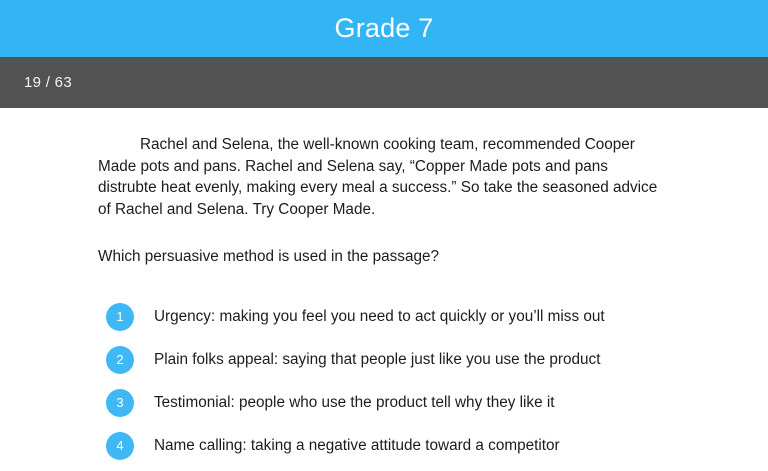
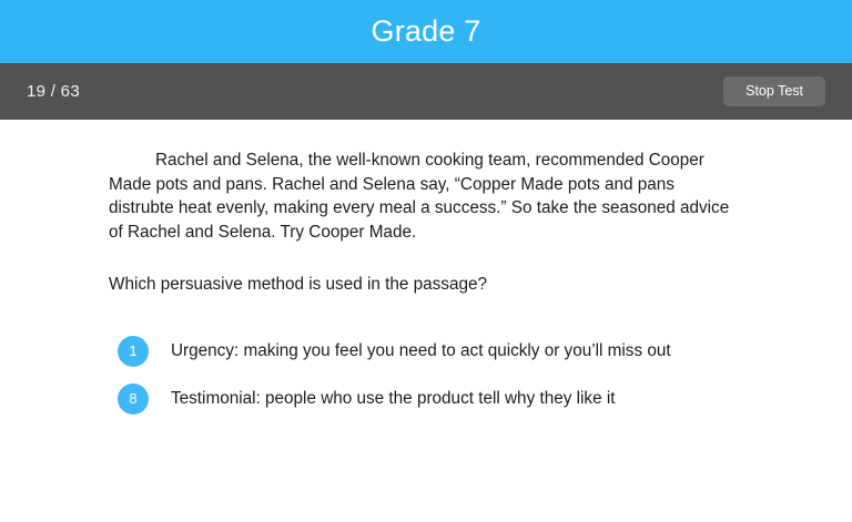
  Grade 7
  19 / 63
+ Stop Test
  Rachel and Selena, the well-known cooking team, recommended Cooper Made pots and pans. Rachel and Selena say, “Copper Made pots and pans distrubte heat evenly, making every meal a success.” So take the seasoned advice of Rachel and Selena. Try Cooper Made.
  Which persuasive method is used in the passage?
  1
  Urgency: making you feel you need to act quickly or you’ll miss out
- 2
- Plain folks appeal: saying that people just like you use the product
- 3
+ 8
  Testimonial: people who use the product tell why they like it
- 4
- Name calling: taking a negative attitude toward a competitor
